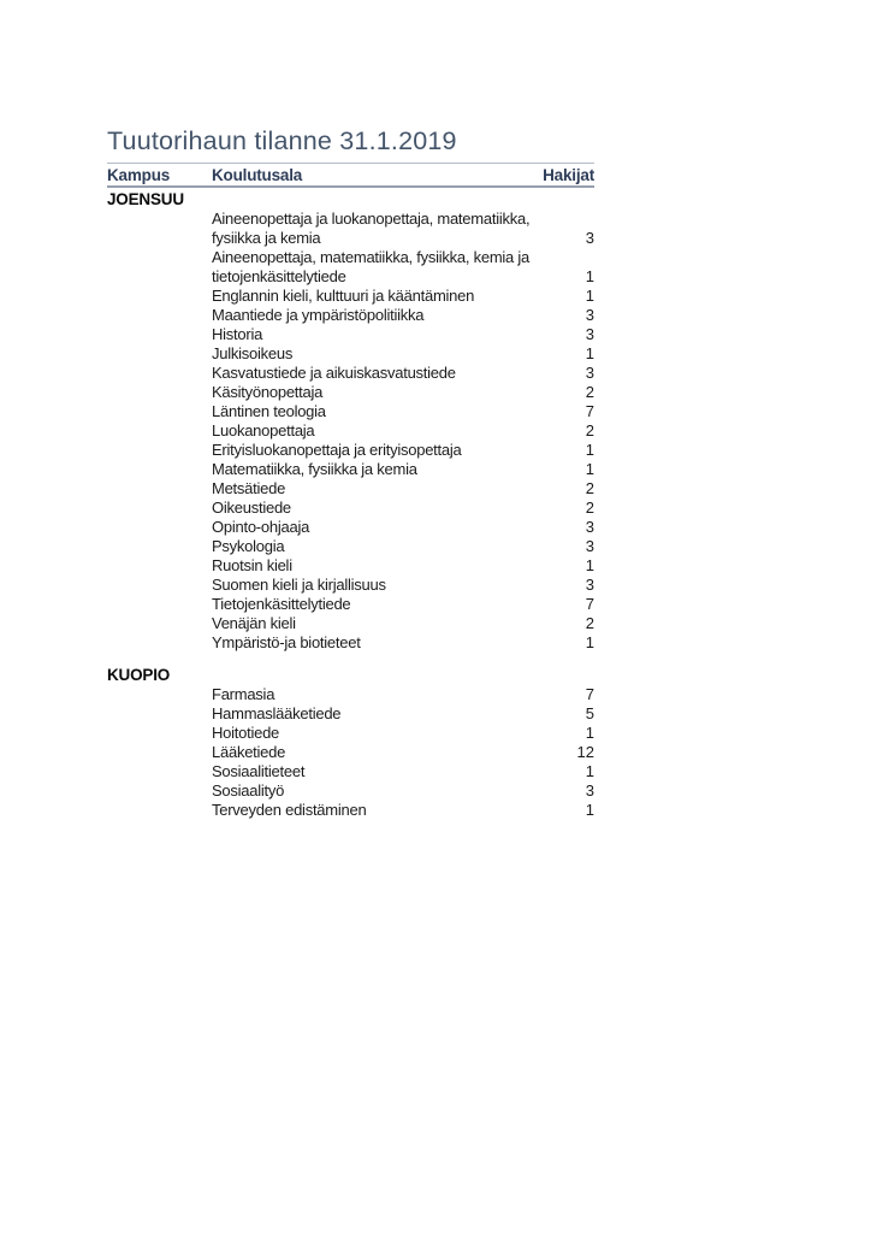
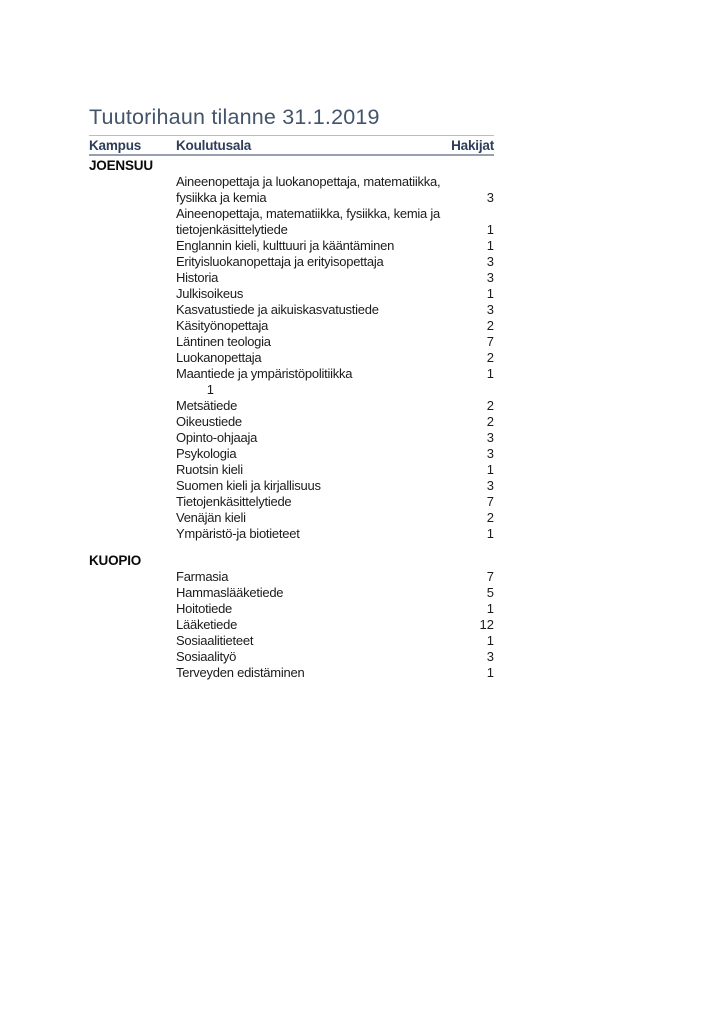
  Tuutorihaun tilanne 31.1.2019
  Kampus
  Koulutusala
  Hakijat
  JOENSUU
  Aineenopettaja ja luokanopettaja, matematiikka,
  fysiikka ja kemia
  3
  Aineenopettaja, matematiikka, fysiikka, kemia ja
  tietojenkäsittelytiede
  1
  Englannin kieli, kulttuuri ja kääntäminen
  1
- Maantiede ja ympäristöpolitiikka
+ Erityisluokanopettaja ja erityisopettaja
  3
  Historia
  3
  Julkisoikeus
  1
  Kasvatustiede ja aikuiskasvatustiede
  3
  Käsityönopettaja
  2
  Läntinen teologia
  7
  Luokanopettaja
  2
- Erityisluokanopettaja ja erityisopettaja
+ Maantiede ja ympäristöpolitiikka
  1
- Matematiikka, fysiikka ja kemia
  1
  Metsätiede
  2
  Oikeustiede
  2
  Opinto-ohjaaja
  3
  Psykologia
  3
  Ruotsin kieli
  1
  Suomen kieli ja kirjallisuus
  3
  Tietojenkäsittelytiede
  7
  Venäjän kieli
  2
  Ympäristö-ja biotieteet
  1
  KUOPIO
  Farmasia
  7
  Hammaslääketiede
  5
  Hoitotiede
  1
  Lääketiede
  12
  Sosiaalitieteet
  1
  Sosiaalityö
  3
  Terveyden edistäminen
  1
